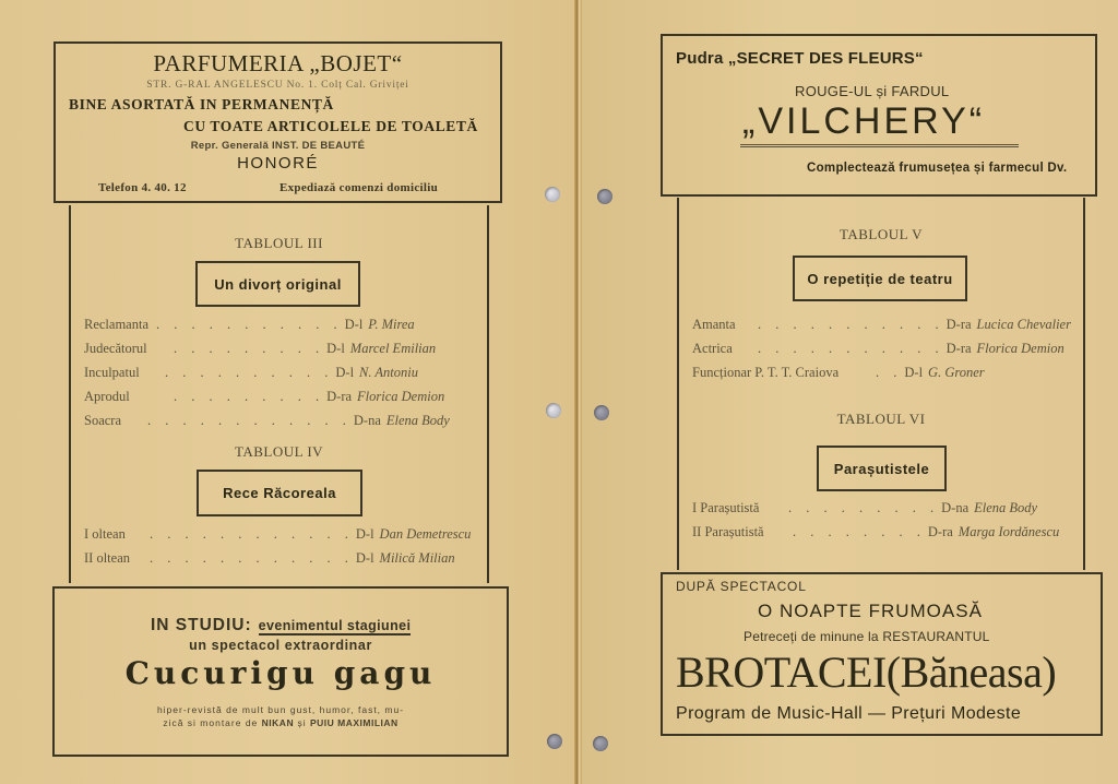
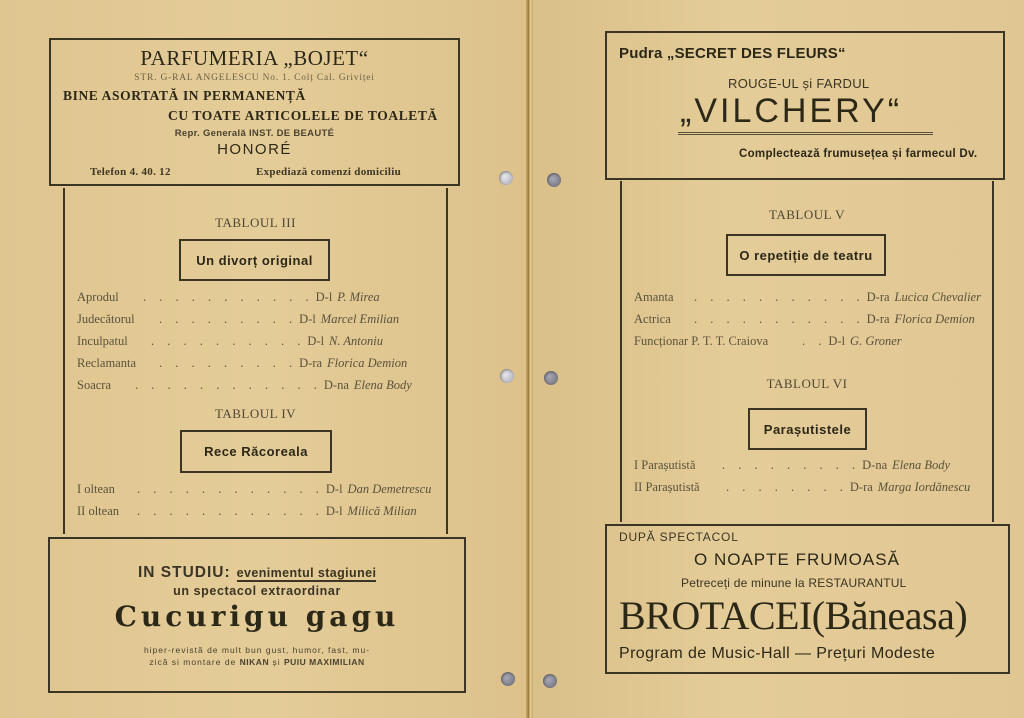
  PARFUMERIA „BOJET“
  STR. G-RAL ANGELESCU No. 1. Colț Cal. Griviței
  BINE ASORTATĂ IN PERMANENȚĂ
  CU TOATE ARTICOLELE DE TOALETĂ
  Repr. Generală INST. DE BEAUTÉ
  HONORÉ
  Telefon 4. 40. 12
  Expediază comenzi domiciliu
  TABLOUL III
  Un divorț original
- Reclamanta
+ Aprodul
  . . . . . . . . . . .
  D-l
  P. Mirea
  Judecătorul
  . . . . . . . . .
  D-l
  Marcel Emilian
  Inculpatul
  . . . . . . . . . .
  D-l
  N. Antoniu
- Aprodul
+ Reclamanta
  . . . . . . . . .
  D-ra
  Florica Demion
  Soacra
  . . . . . . . . . . . .
  D-na
  Elena Body
  TABLOUL IV
  Rece Răcoreala
  I oltean
  . . . . . . . . . . . .
  D-l
  Dan Demetrescu
  II oltean
  . . . . . . . . . . . .
  D-l
  Milică Milian
  IN STUDIU:
  evenimentul stagiunei
  un spectacol extraordinar
  Cucurigu gagu
  hiper-revistă de mult bun gust, humor, fast, mu-
  zică si montare de NIKAN și PUIU MAXIMILIAN
  Pudra „SECRET DES FLEURS“
  ROUGE-UL și FARDUL
  „VILCHERY“
  Complectează frumusețea și farmecul Dv.
  TABLOUL V
  O repetiție de teatru
  Amanta
  . . . . . . . . . . .
  D-ra
  Lucica Chevalier
  Actrica
  . . . . . . . . . . .
  D-ra
  Florica Demion
  Funcționar P. T. T. Craiova
  . .
  D-l
  G. Groner
  TABLOUL VI
  Parașutistele
  I Parașutistă
  . . . . . . . . .
  D-na
  Elena Body
  II Parașutistă
  . . . . . . . .
  D-ra
  Marga Iordănescu
  DUPĂ SPECTACOL
  O NOAPTE FRUMOASĂ
  Petreceți de minune la RESTAURANTUL
  BROTACEI(Băneasa)
  Program de Music-Hall — Prețuri Modeste
